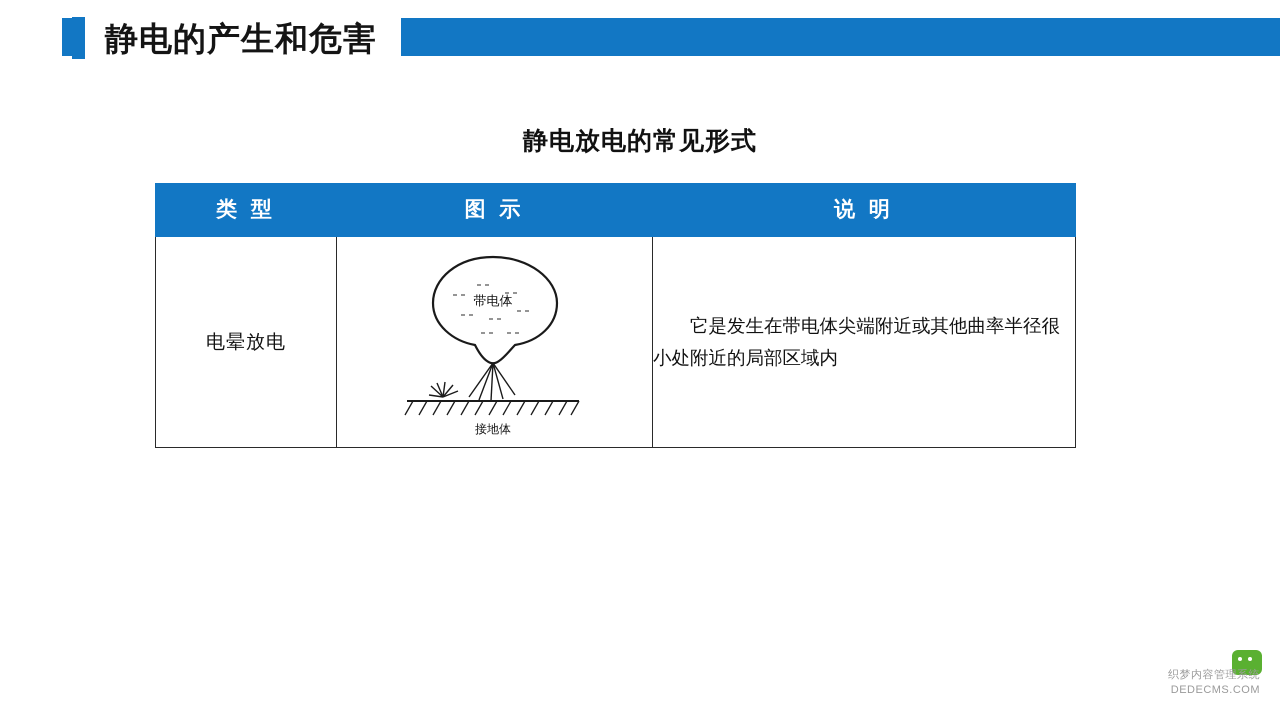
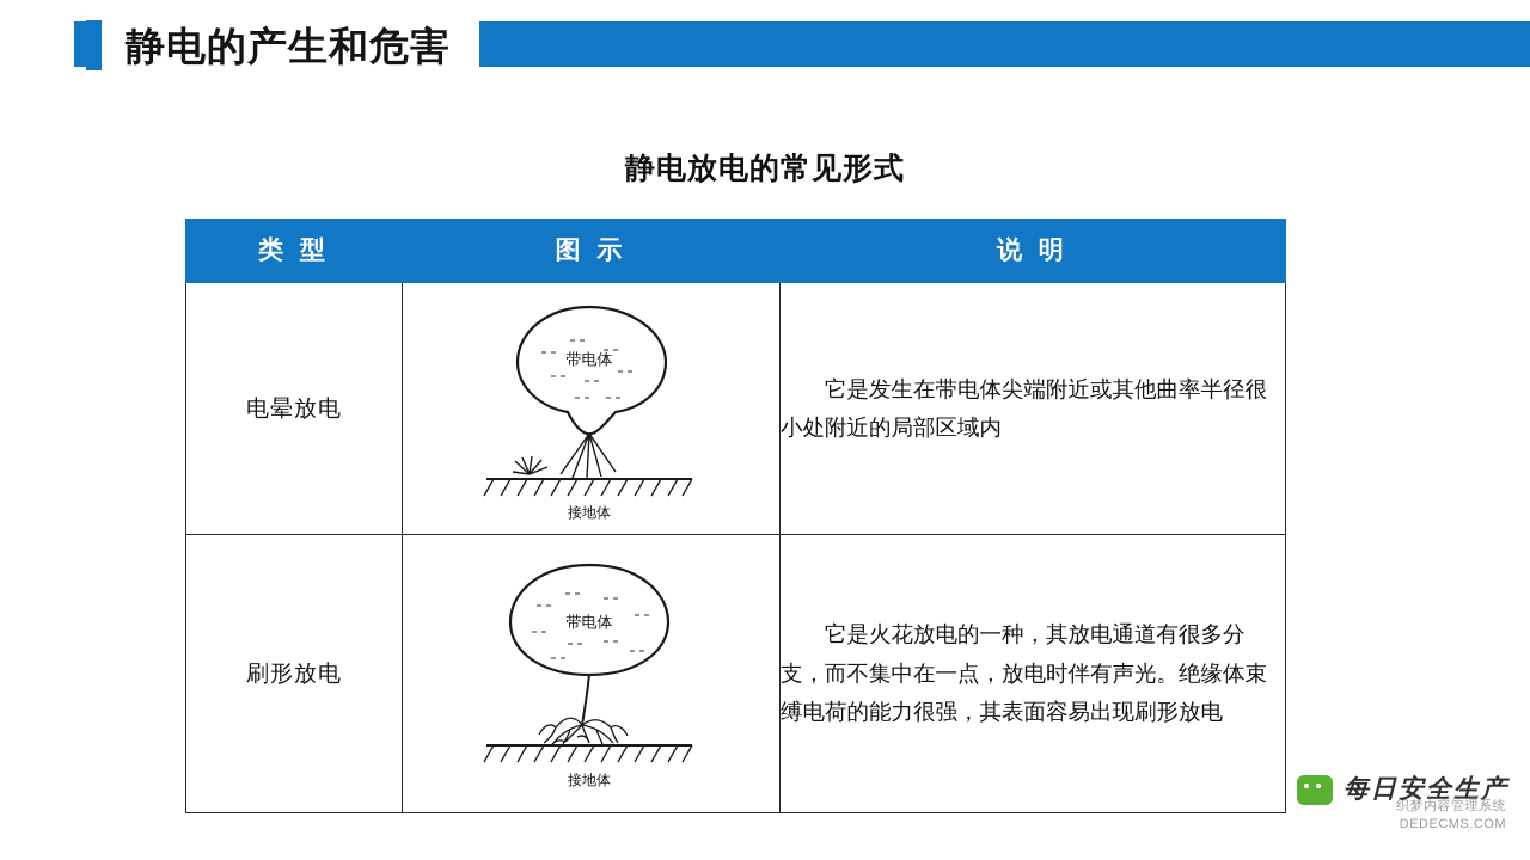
  静电的产生和危害
  静电放电的常见形式
  类 型	图 示	说 明
  电晕放电	带电体 接地体	它是发生在带电体尖端附近或其他曲率半径很小处附近的局部区域内
+ 刷形放电	带电体 接地体	它是火花放电的一种，其放电通道有很多分支，而不集中在一点，放电时伴有声光。绝缘体束缚电荷的能力很强，其表面容易出现刷形放电
+ 每日安全生产
  织梦内容管理系统
  DEDECMS.COM
